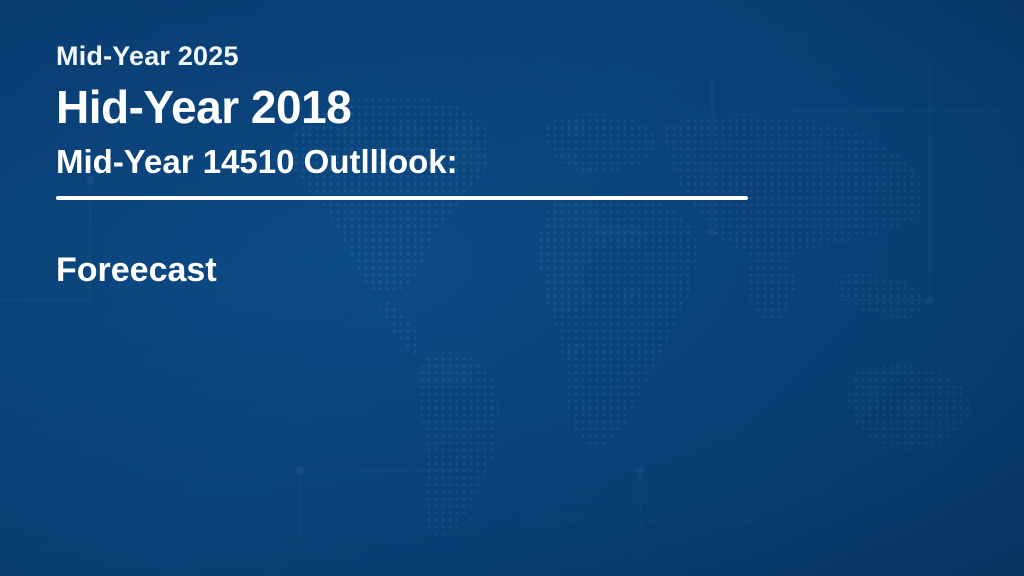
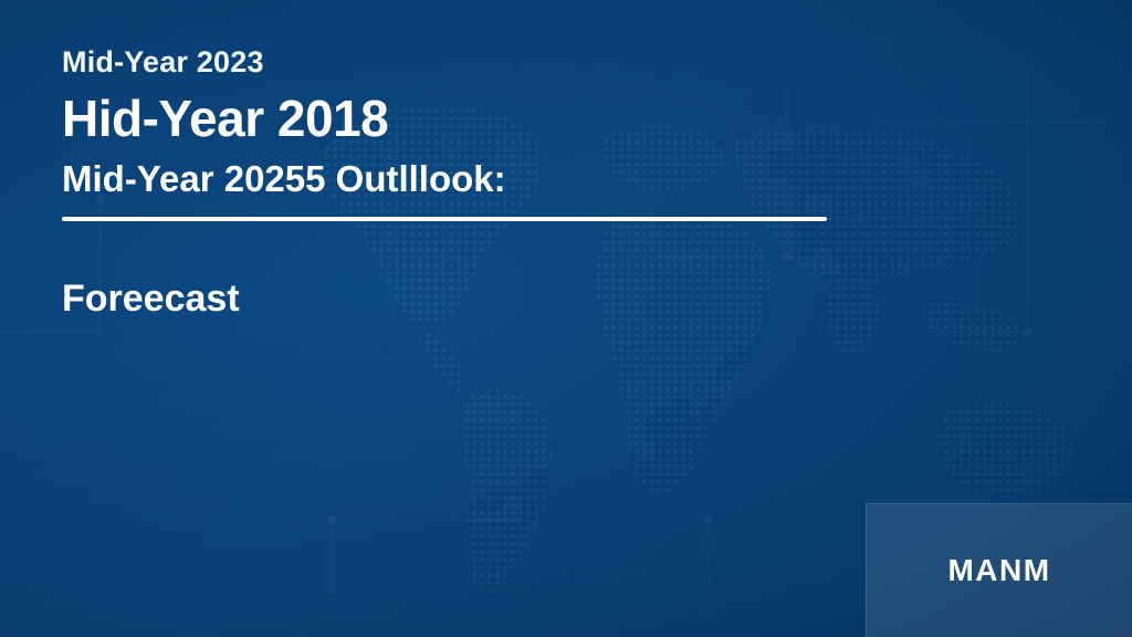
- Mid-Year 2025
+ Mid-Year 2023
  Hid-Year 2018
- Mid-Year 14510 Outlllook:
+ Mid-Year 20255 Outlllook:
  Foreecast
+ MANM
